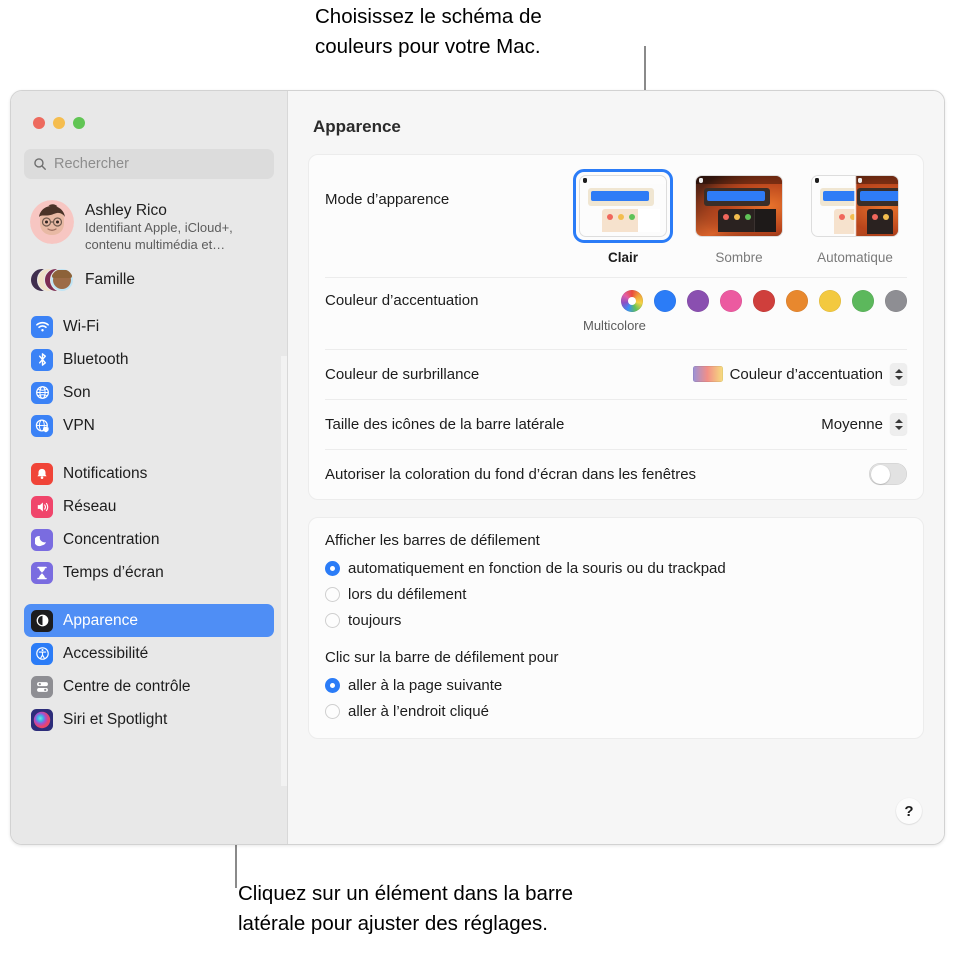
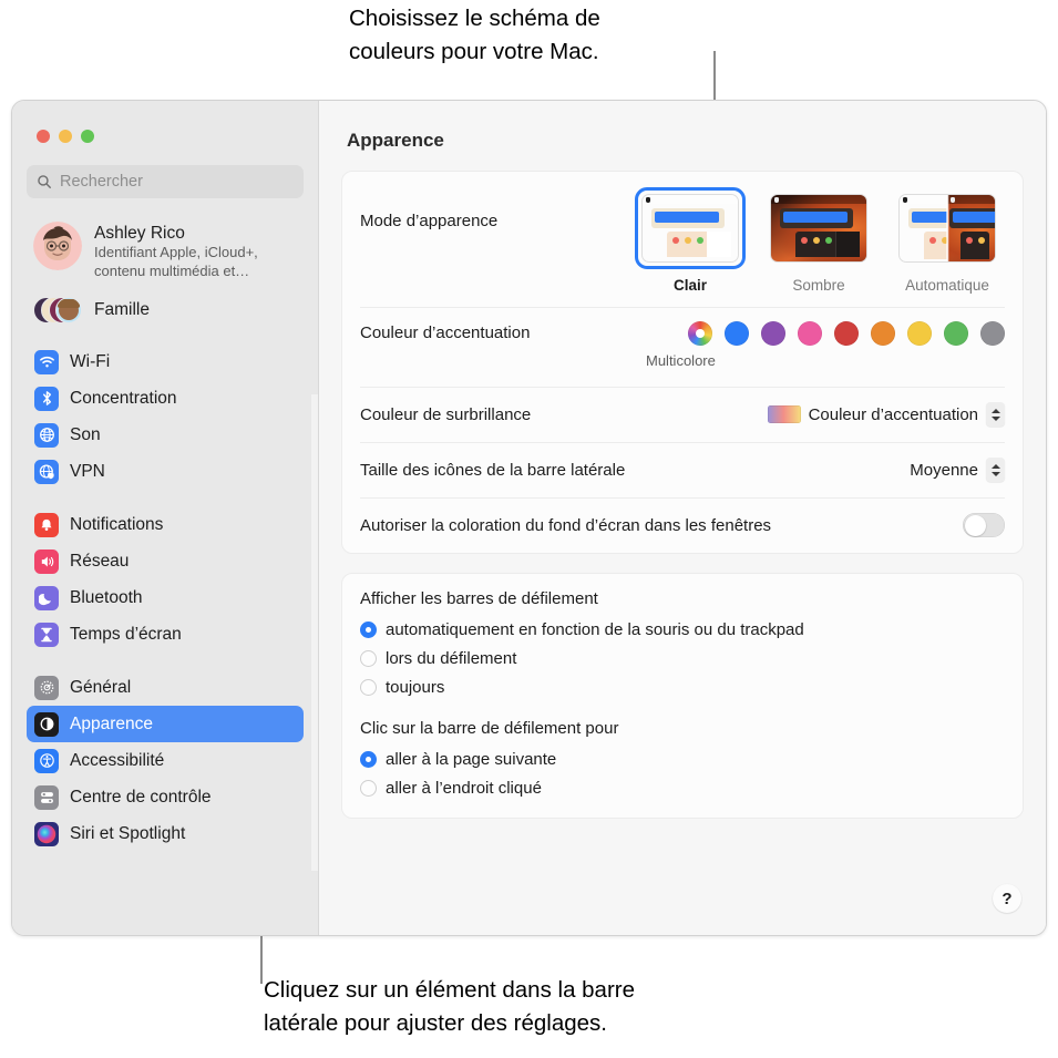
  Choisissez le schéma de
  couleurs pour votre Mac.
  Cliquez sur un élément dans la barre
  latérale pour ajuster des réglages.
  Rechercher
  Ashley Rico
  Identifiant Apple, iCloud+,
  contenu multimédia et…
  Famille
  Wi-Fi
- Bluetooth
+ Concentration
  Son
  VPN
  Notifications
  Réseau
- Concentration
+ Bluetooth
  Temps d’écran
+ Général
  Apparence
  Accessibilité
  Centre de contrôle
  Siri et Spotlight
  Apparence
  Mode d’apparence
  Clair
  Sombre
  Automatique
  Couleur d’accentuation
  Multicolore
  Couleur de surbrillance
  Couleur d’accentuation
  Taille des icônes de la barre latérale
  Moyenne
  Autoriser la coloration du fond d’écran dans les fenêtres
  Afficher les barres de défilement
  automatiquement en fonction de la souris ou du trackpad
  lors du défilement
  toujours
  Clic sur la barre de défilement pour
  aller à la page suivante
  aller à l’endroit cliqué
  ?
